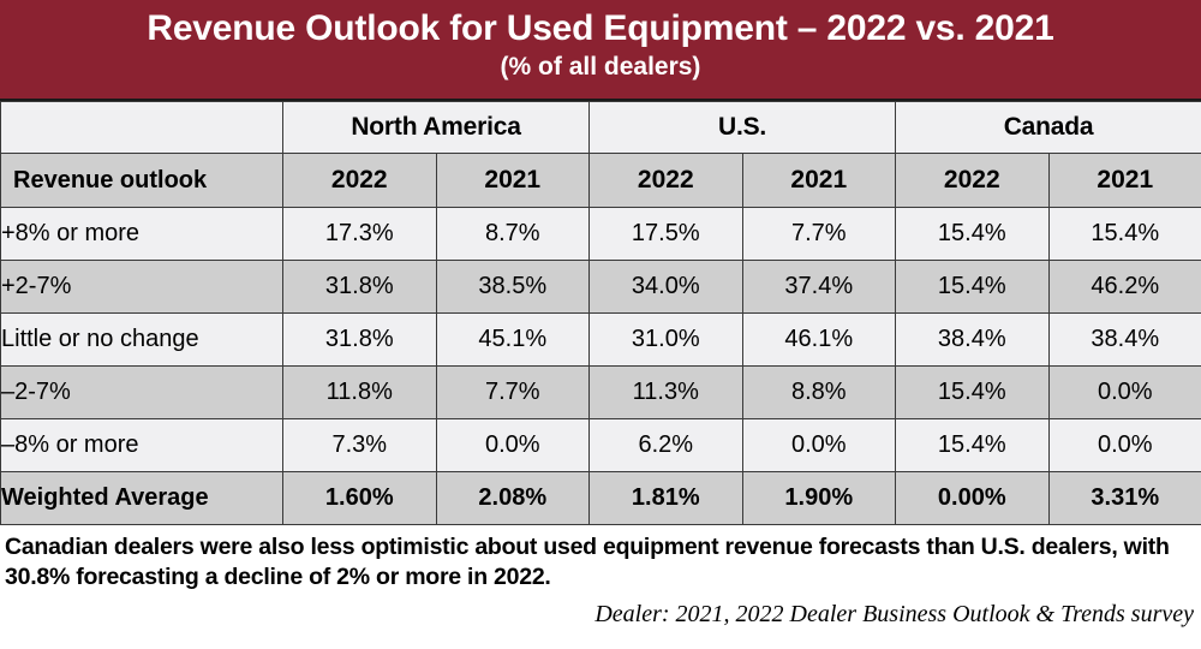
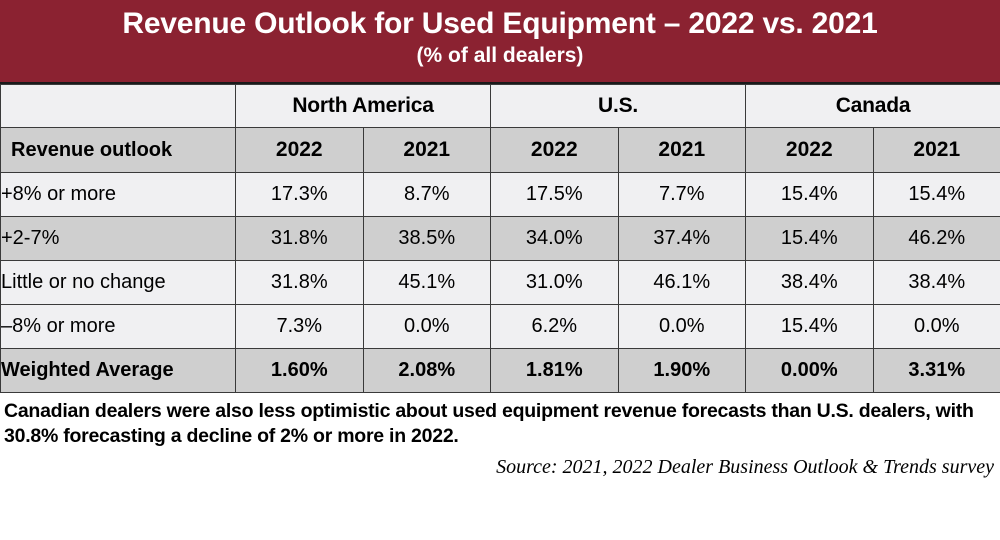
  Revenue Outlook for Used Equipment – 2022 vs. 2021
  (% of all dealers)
  	North America	U.S.	Canada
  Revenue outlook	2022	2021	2022	2021	2022	2021
  +8% or more	17.3%	8.7%	17.5%	7.7%	15.4%	15.4%
  +2-7%	31.8%	38.5%	34.0%	37.4%	15.4%	46.2%
  Little or no change	31.8%	45.1%	31.0%	46.1%	38.4%	38.4%
- –2-7%	11.8%	7.7%	11.3%	8.8%	15.4%	0.0%
  –8% or more	7.3%	0.0%	6.2%	0.0%	15.4%	0.0%
  Weighted Average	1.60%	2.08%	1.81%	1.90%	0.00%	3.31%
  Canadian dealers were also less optimistic about used equipment revenue forecasts than U.S. dealers, with 30.8% forecasting a decline of 2% or more in 2022.
- Dealer: 2021, 2022 Dealer Business Outlook & Trends survey
+ Source: 2021, 2022 Dealer Business Outlook & Trends survey
